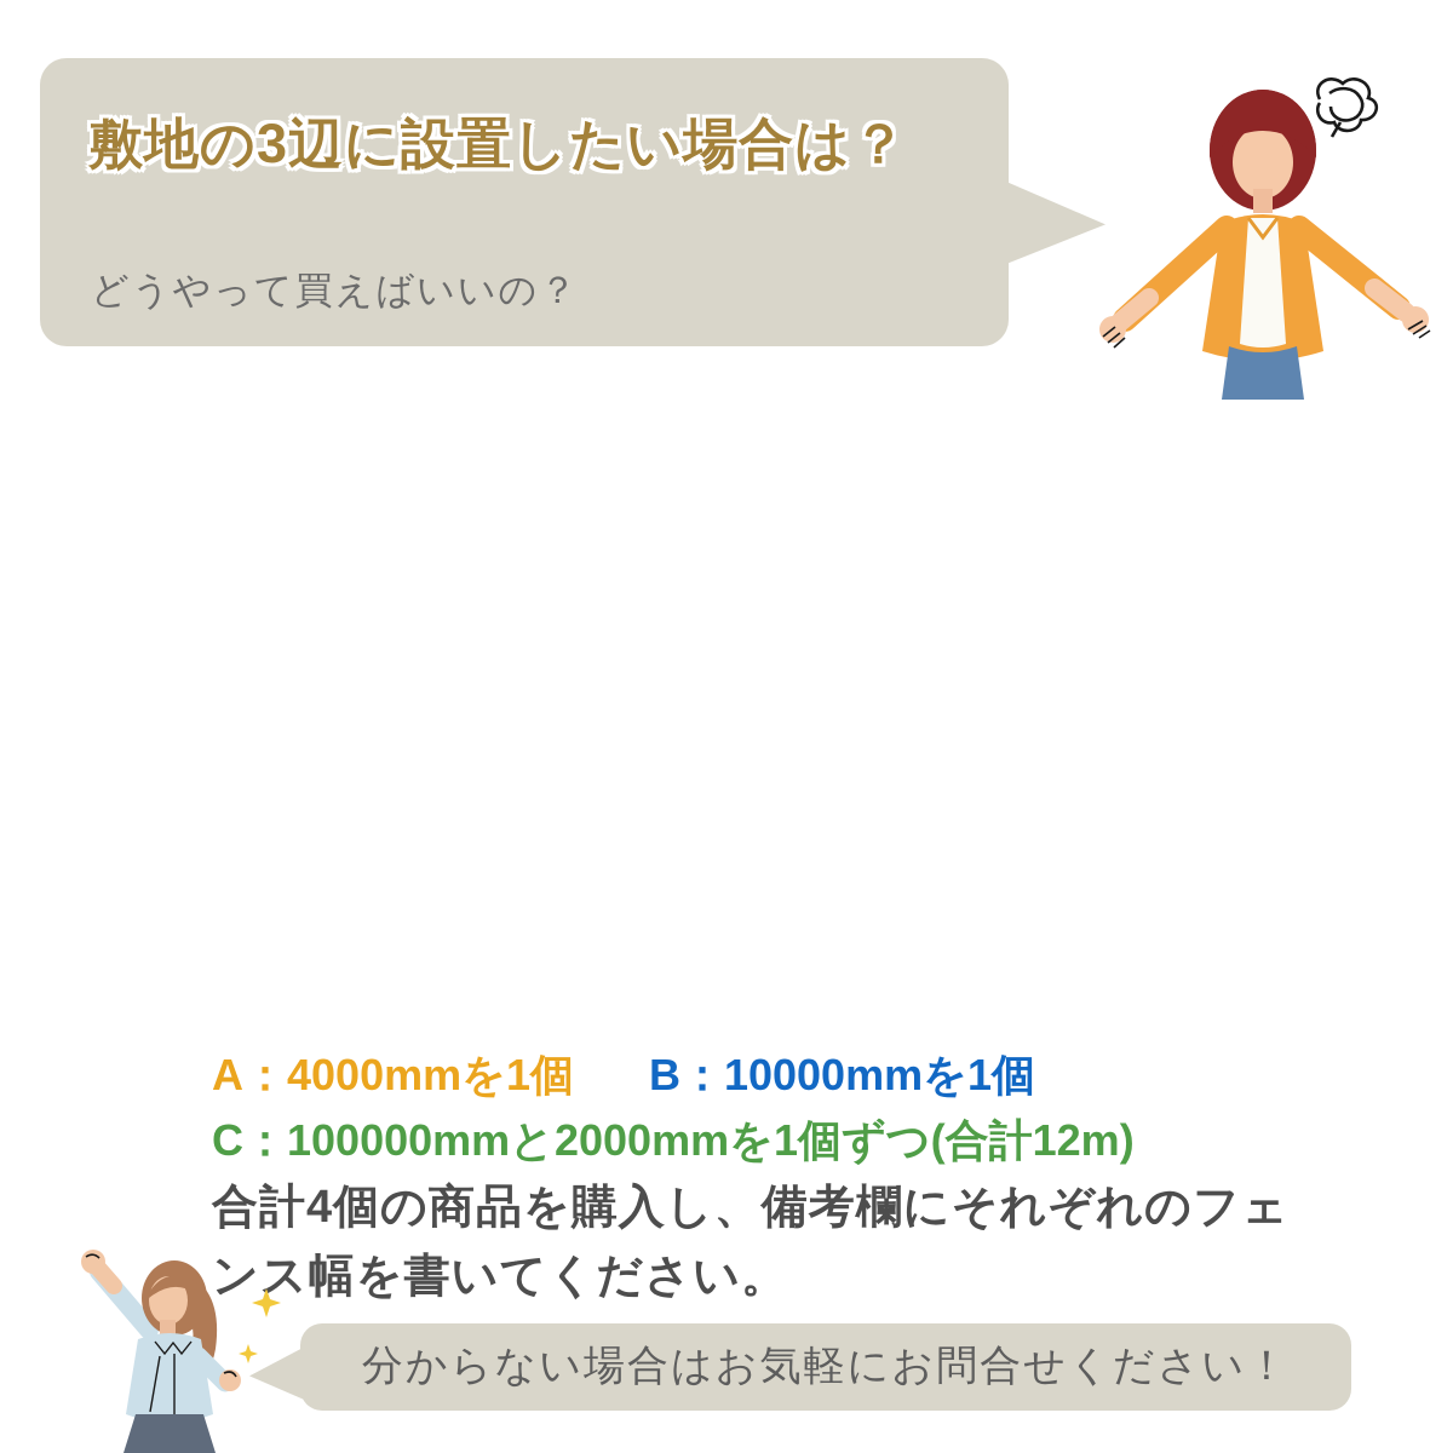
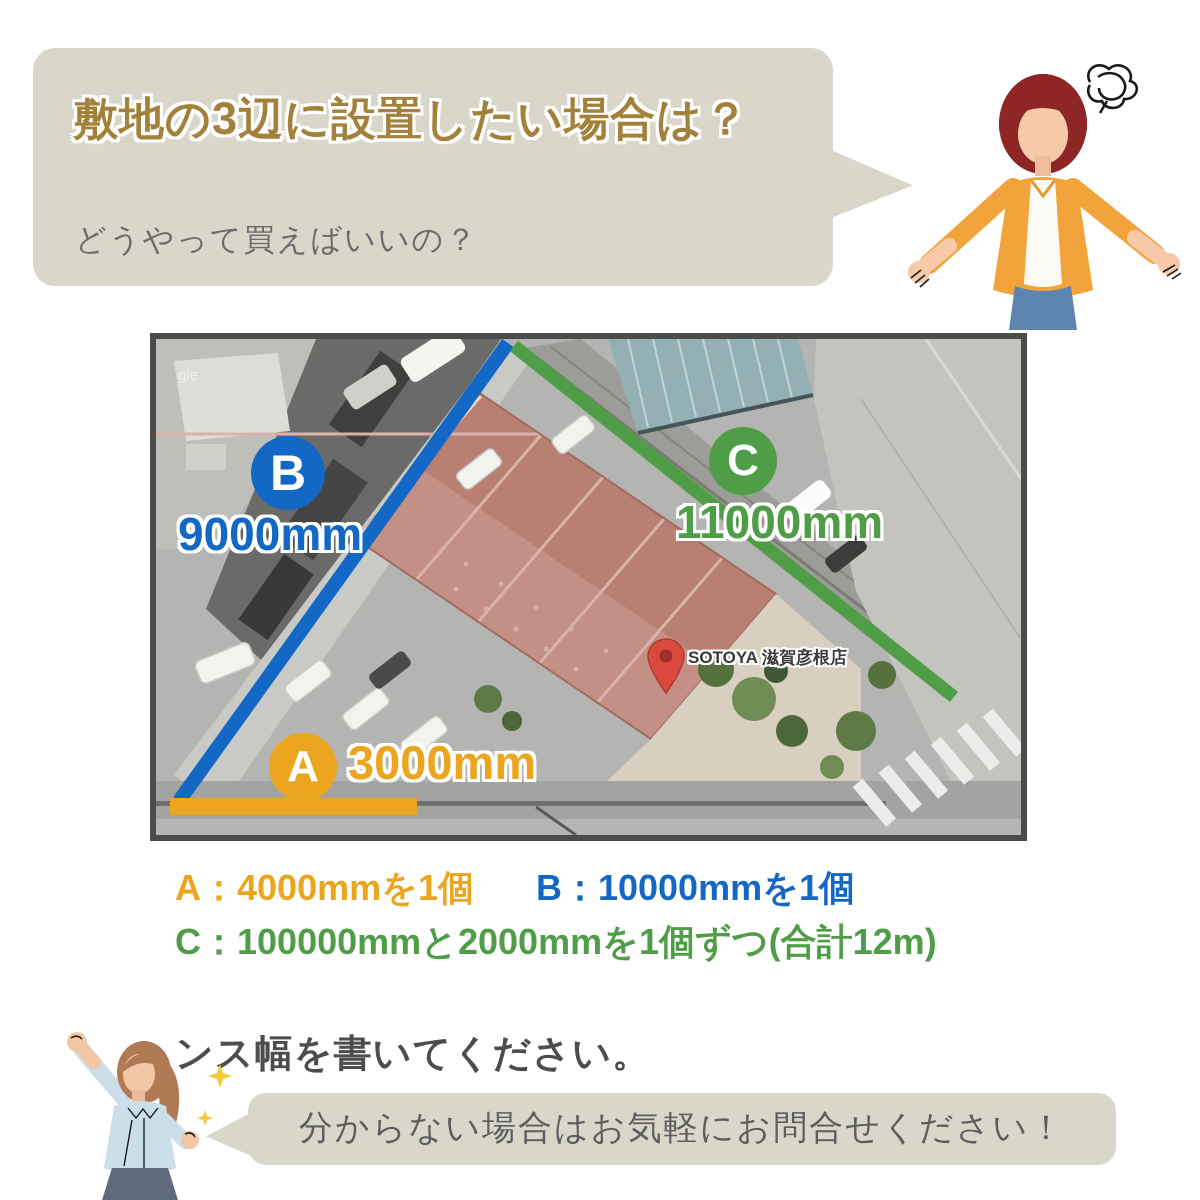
  敷地の3辺に設置したい場合は？
  どうやって買えばいいの？
+ B
+ C
+ A
+ 9000mm
+ 11000mm
+ 3000mm
+ SOTOYA 滋賀彦根店
  A：4000mmを1個 B：10000mmを1個
  C：100000mmと2000mmを1個ずつ(合計12m)
- 合計4個の商品を購入し、備考欄にそれぞれのフェ
  ンス幅を書いてください。
  分からない場合はお気軽にお問合せください！
